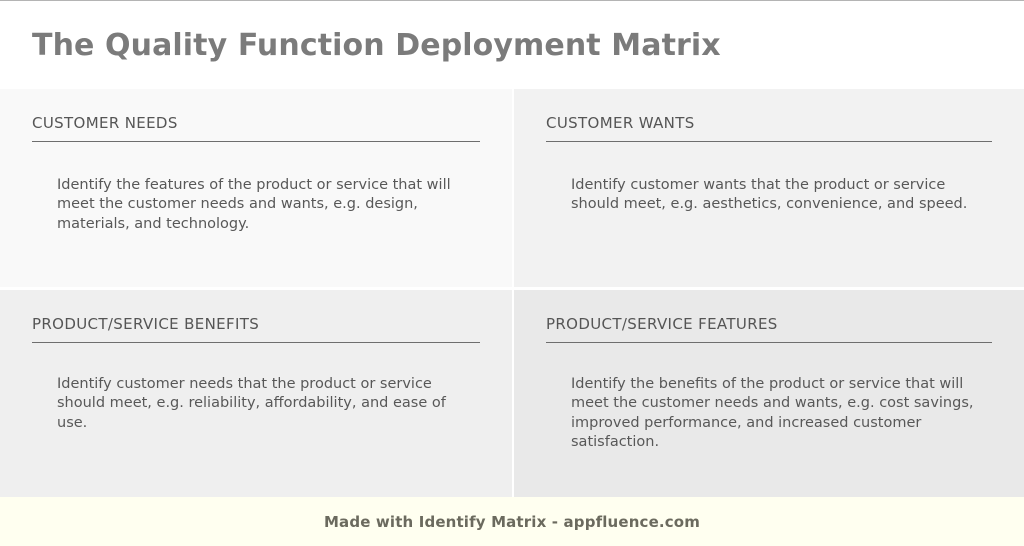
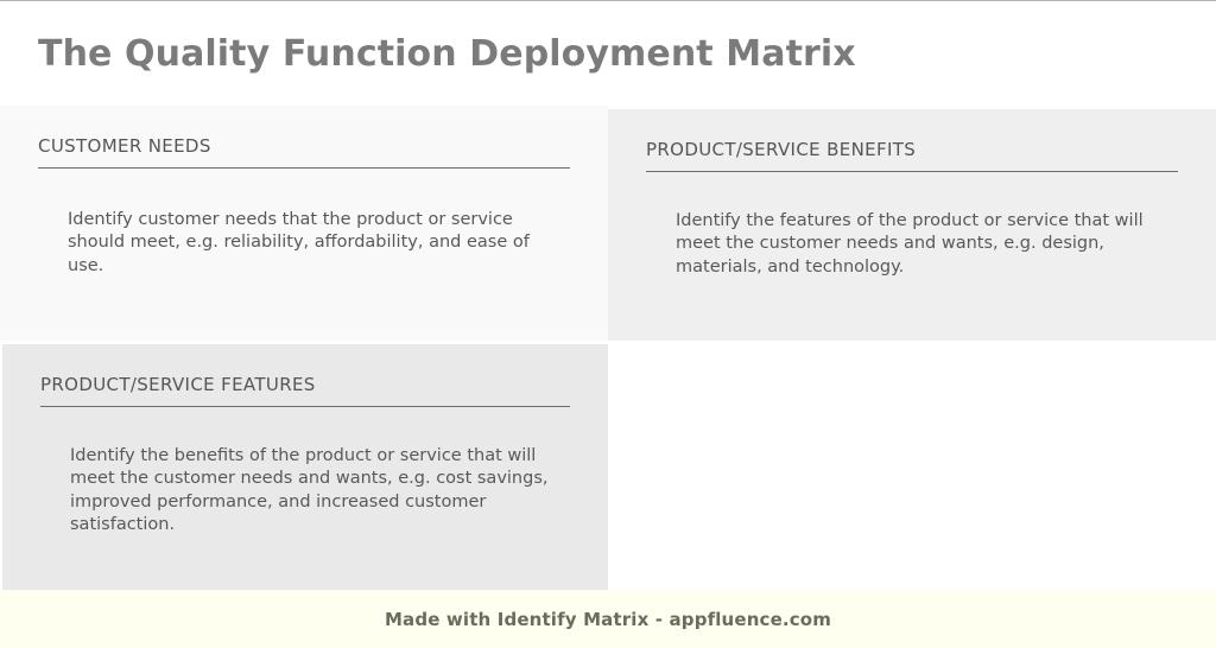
  The Quality Function Deployment Matrix
  CUSTOMER NEEDS
- Identify the features of the product or service that will meet the customer needs and wants, e.g. design, materials, and technology.
+ Identify customer needs that the product or service should meet, e.g. reliability, affordability, and ease of use.
- CUSTOMER WANTS
- Identify customer wants that the product or service should meet, e.g. aesthetics, convenience, and speed.
  PRODUCT/SERVICE BENEFITS
- Identify customer needs that the product or service should meet, e.g. reliability, affordability, and ease of use.
+ Identify the features of the product or service that will meet the customer needs and wants, e.g. design, materials, and technology.
  PRODUCT/SERVICE FEATURES
  Identify the benefits of the product or service that will meet the customer needs and wants, e.g. cost savings, improved performance, and increased customer satisfaction.
  Made with Identify Matrix - appfluence.com
